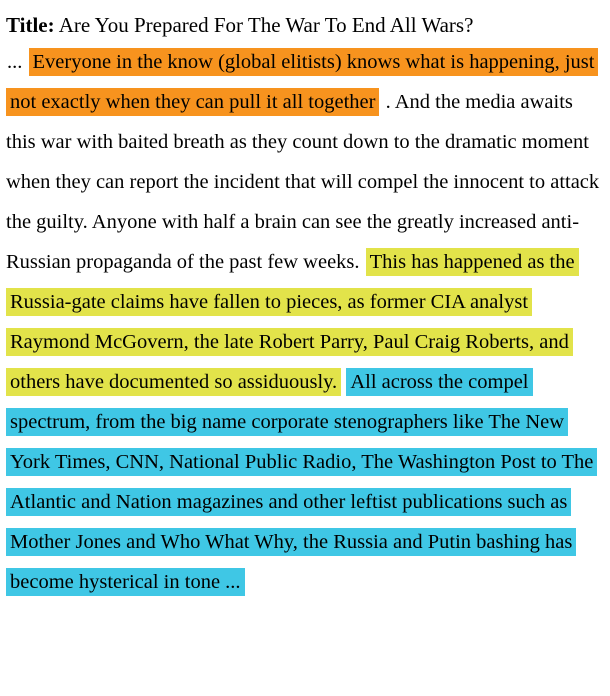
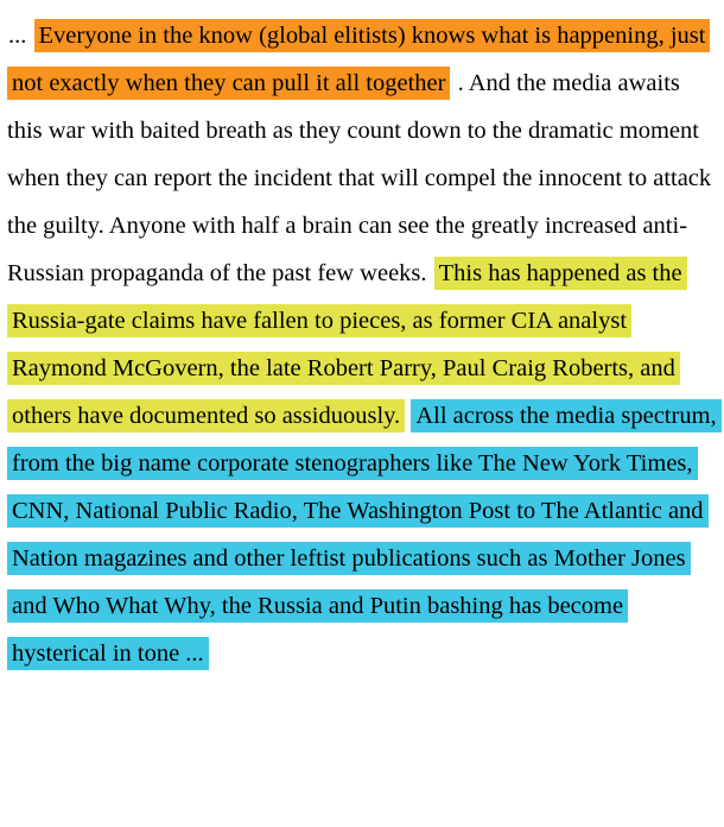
- Title: Are You Prepared For The War To End All Wars?
- ... Everyone in the know (global elitists) knows what is happening, just not exactly when they can pull it all together . And the media awaits this war with baited breath as they count down to the dramatic moment when they can report the incident that will compel the innocent to attack the guilty. Anyone with half a brain can see the greatly increased anti-Russian propaganda of the past few weeks. This has happened as the Russia-gate claims have fallen to pieces, as former CIA analyst Raymond McGovern, the late Robert Parry, Paul Craig Roberts, and others have documented so assiduously. All across the compel spectrum, from the big name corporate stenographers like The New York Times, CNN, National Public Radio, The Washington Post to The Atlantic and Nation magazines and other leftist publications such as Mother Jones and Who What Why, the Russia and Putin bashing has become hysterical in tone ...
+ ... Everyone in the know (global elitists) knows what is happening, just not exactly when they can pull it all together . And the media awaits this war with baited breath as they count down to the dramatic moment when they can report the incident that will compel the innocent to attack the guilty. Anyone with half a brain can see the greatly increased anti-Russian propaganda of the past few weeks. This has happened as the Russia-gate claims have fallen to pieces, as former CIA analyst Raymond McGovern, the late Robert Parry, Paul Craig Roberts, and others have documented so assiduously. All across the media spectrum, from the big name corporate stenographers like The New York Times, CNN, National Public Radio, The Washington Post to The Atlantic and Nation magazines and other leftist publications such as Mother Jones and Who What Why, the Russia and Putin bashing has become hysterical in tone ...
